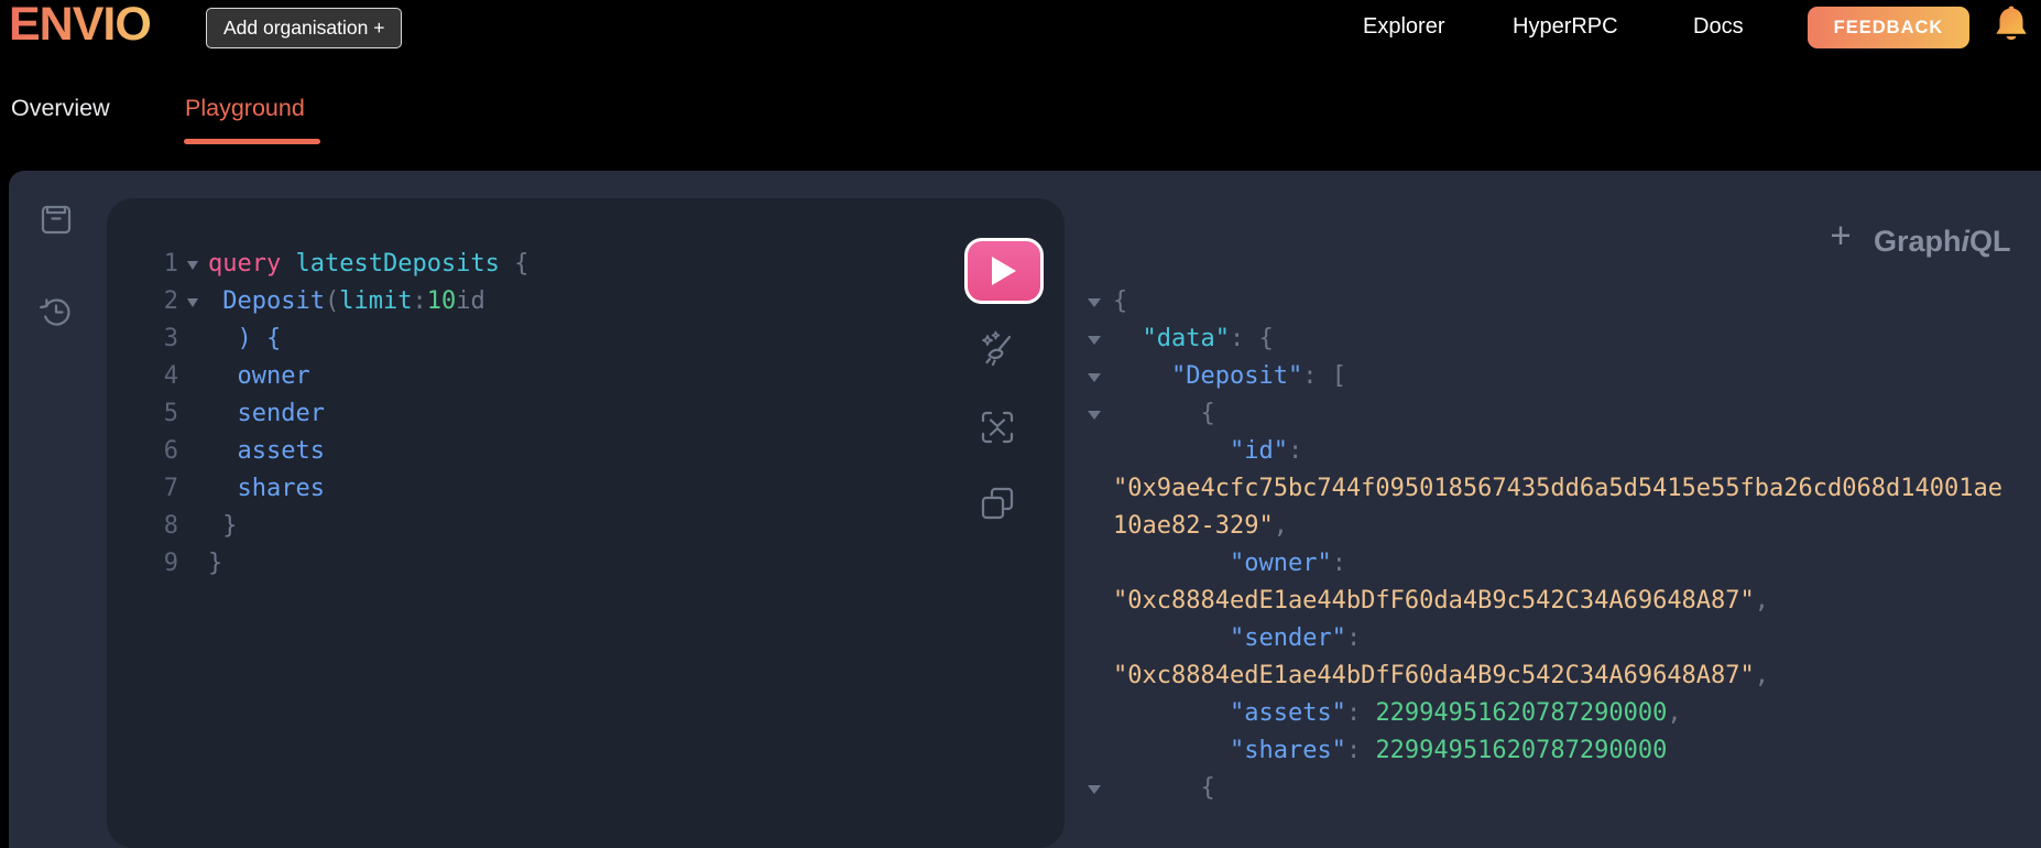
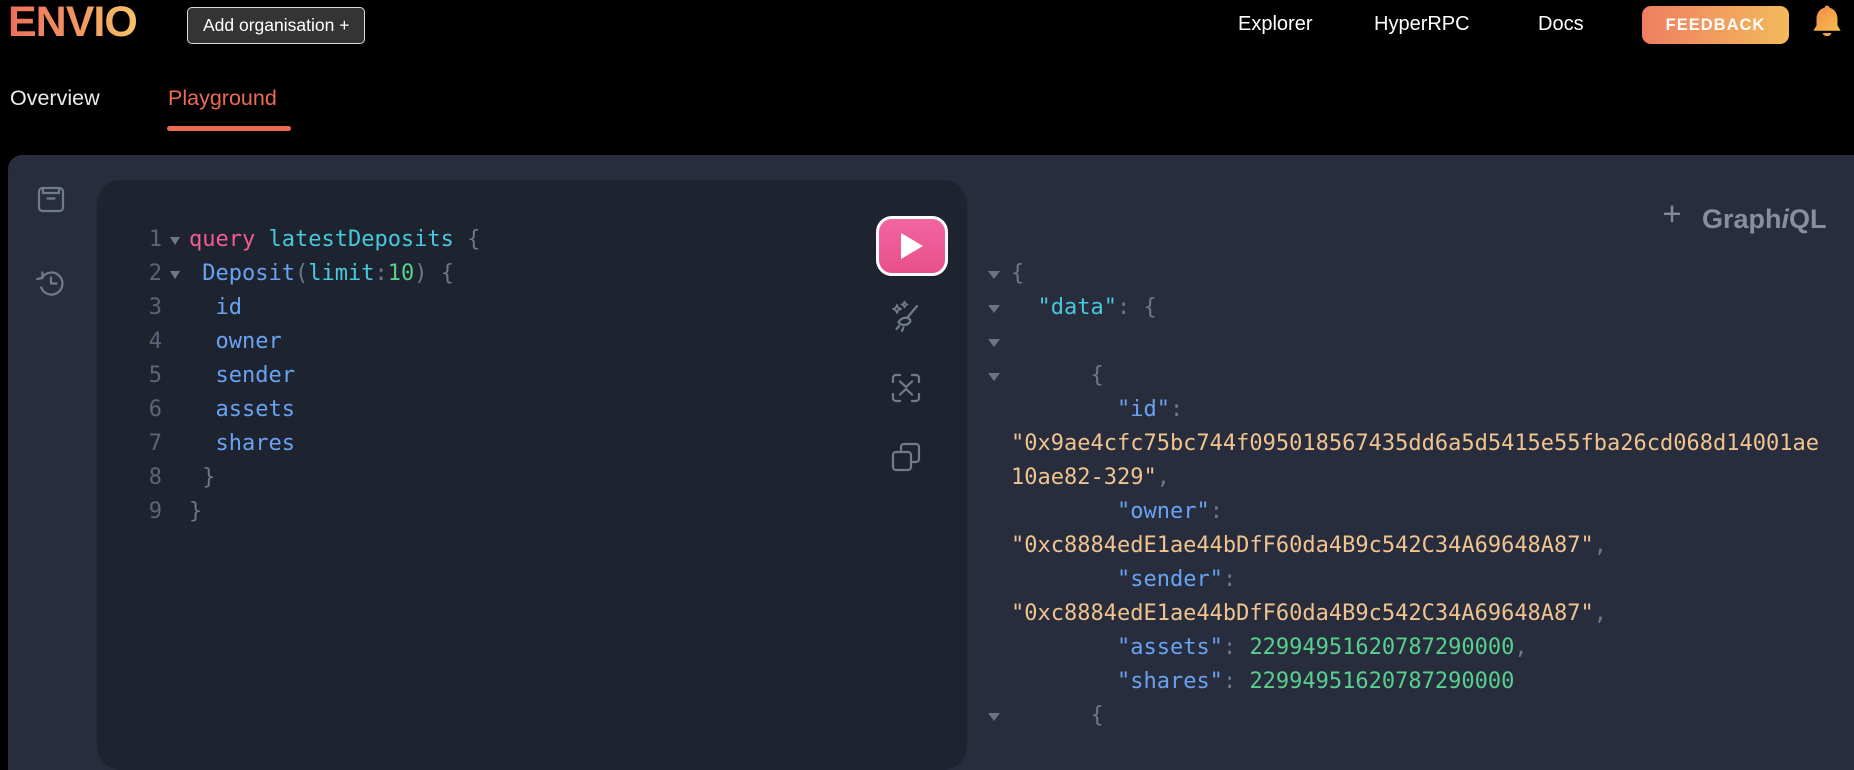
  ENVIO
  Add organisation +
  Explorer
  HyperRPC
  Docs
  FEEDBACK
  Overview
  Playground
  1
  query latestDeposits {
  2
- Deposit(limit:10id
+ Deposit(limit:10) {
  3
- ) {
+ id
  4
  owner
  5
  sender
  6
  assets
  7
  shares
  8
  }
  9
  }
  +
  GraphiQL
  {
  "data": {
- "Deposit": [
  {
  "id":
  "0x9ae4cfc75bc744f095018567435dd6a5d5415e55fba26cd068d14001ae
  10ae82-329",
  "owner":
  "0xc8884edE1ae44bDfF60da4B9c542C34A69648A87",
  "sender":
  "0xc8884edE1ae44bDfF60da4B9c542C34A69648A87",
  "assets": 22994951620787290000,
  "shares": 22994951620787290000
  {
